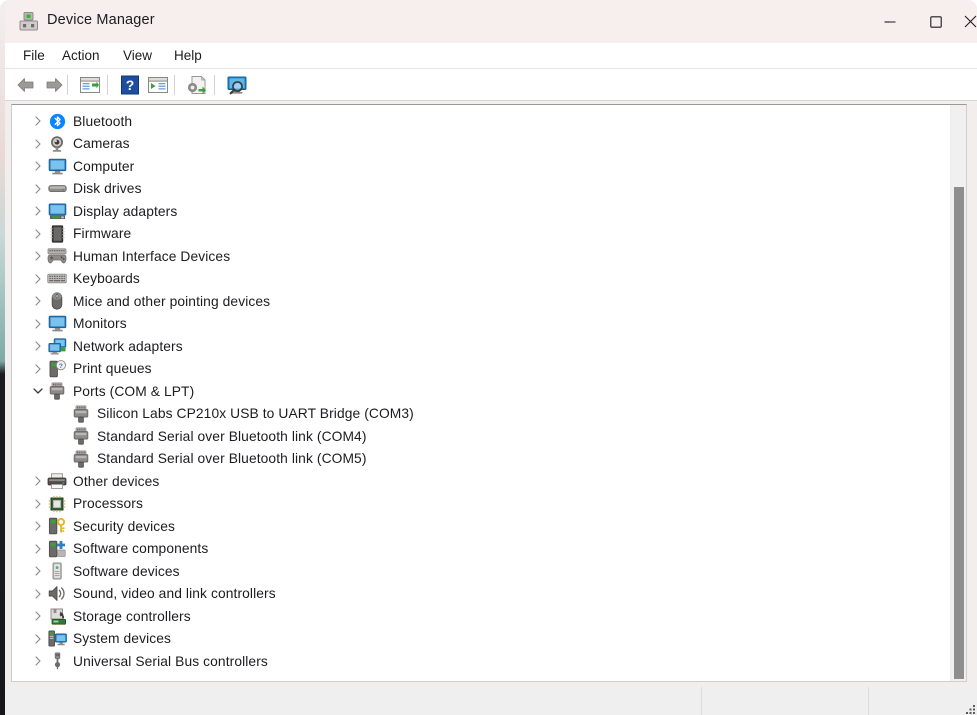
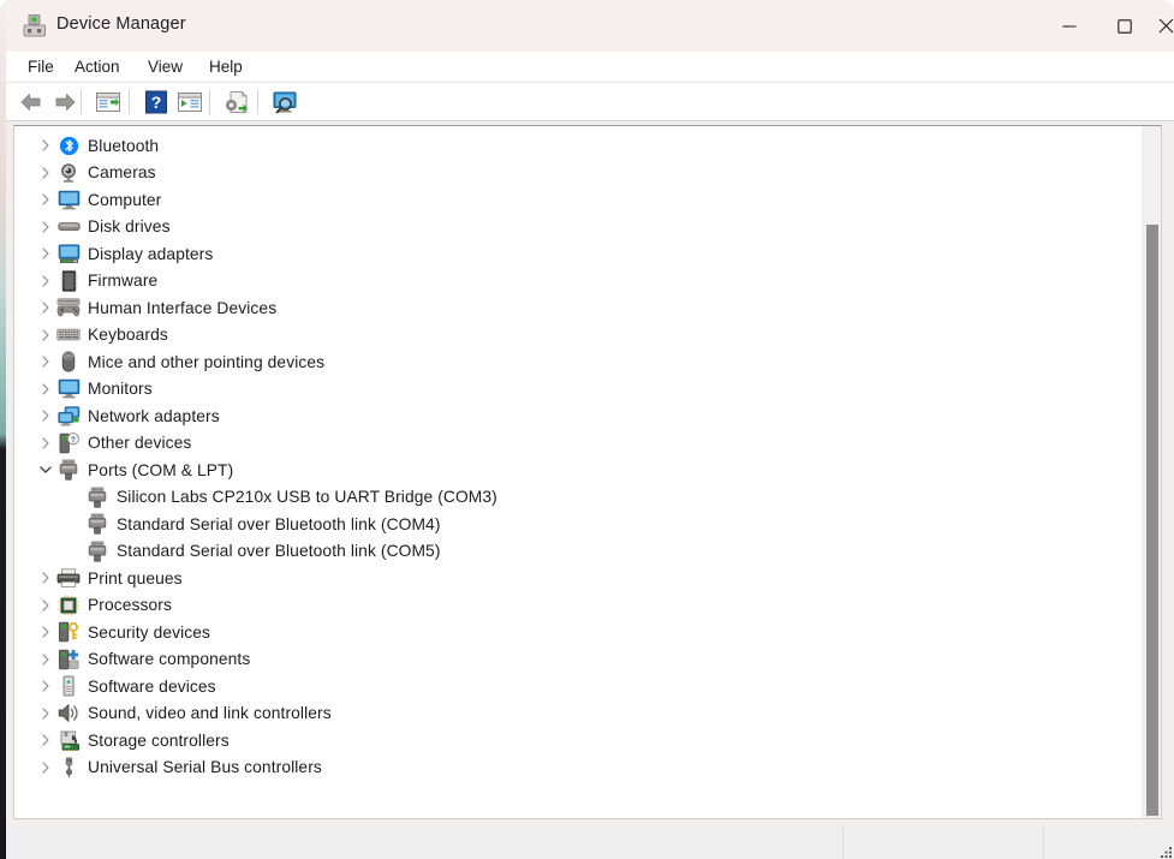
  Device Manager
  File
  Action
  View
  Help
  ?
  Bluetooth
  Cameras
  Computer
  Disk drives
  Display adapters
  Firmware
  Human Interface Devices
  Keyboards
  Mice and other pointing devices
  Monitors
  Network adapters
- Print queues
+ Other devices
  Ports (COM & LPT)
  Silicon Labs CP210x USB to UART Bridge (COM3)
  Standard Serial over Bluetooth link (COM4)
  Standard Serial over Bluetooth link (COM5)
- Other devices
+ Print queues
  Processors
  Security devices
  Software components
  Software devices
  Sound, video and link controllers
  Storage controllers
- System devices
  Universal Serial Bus controllers
